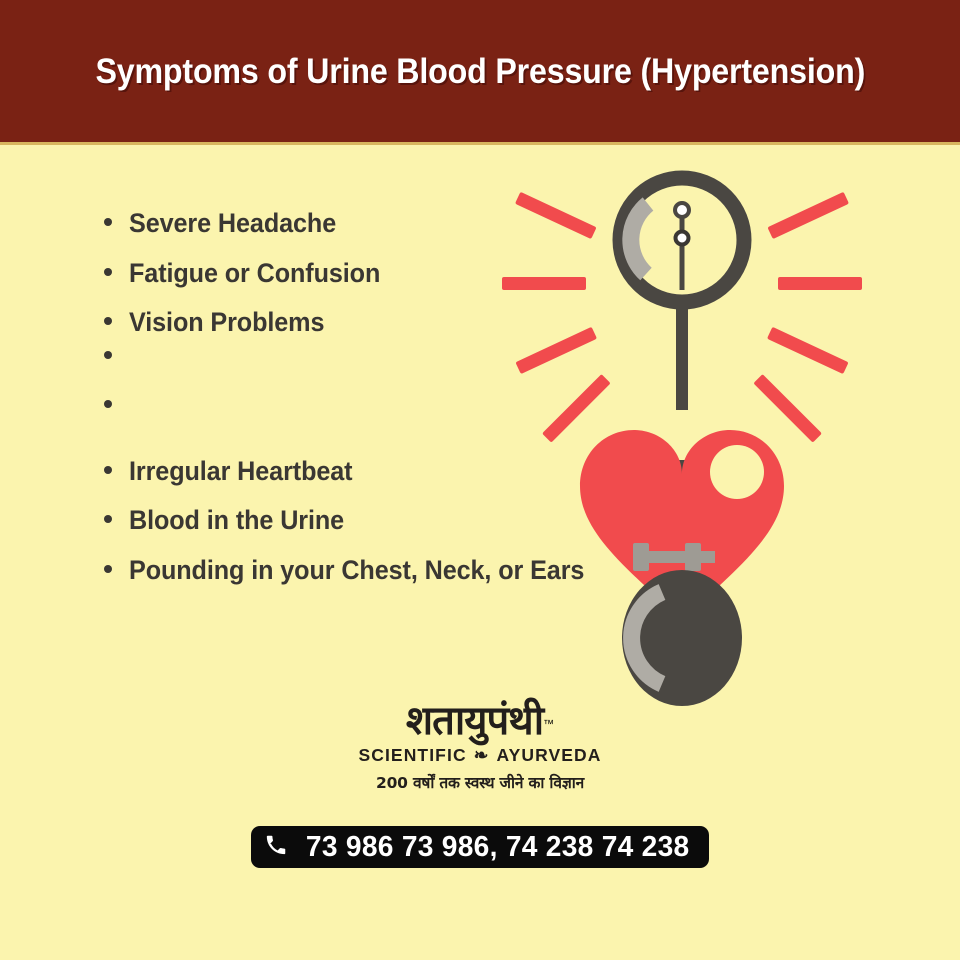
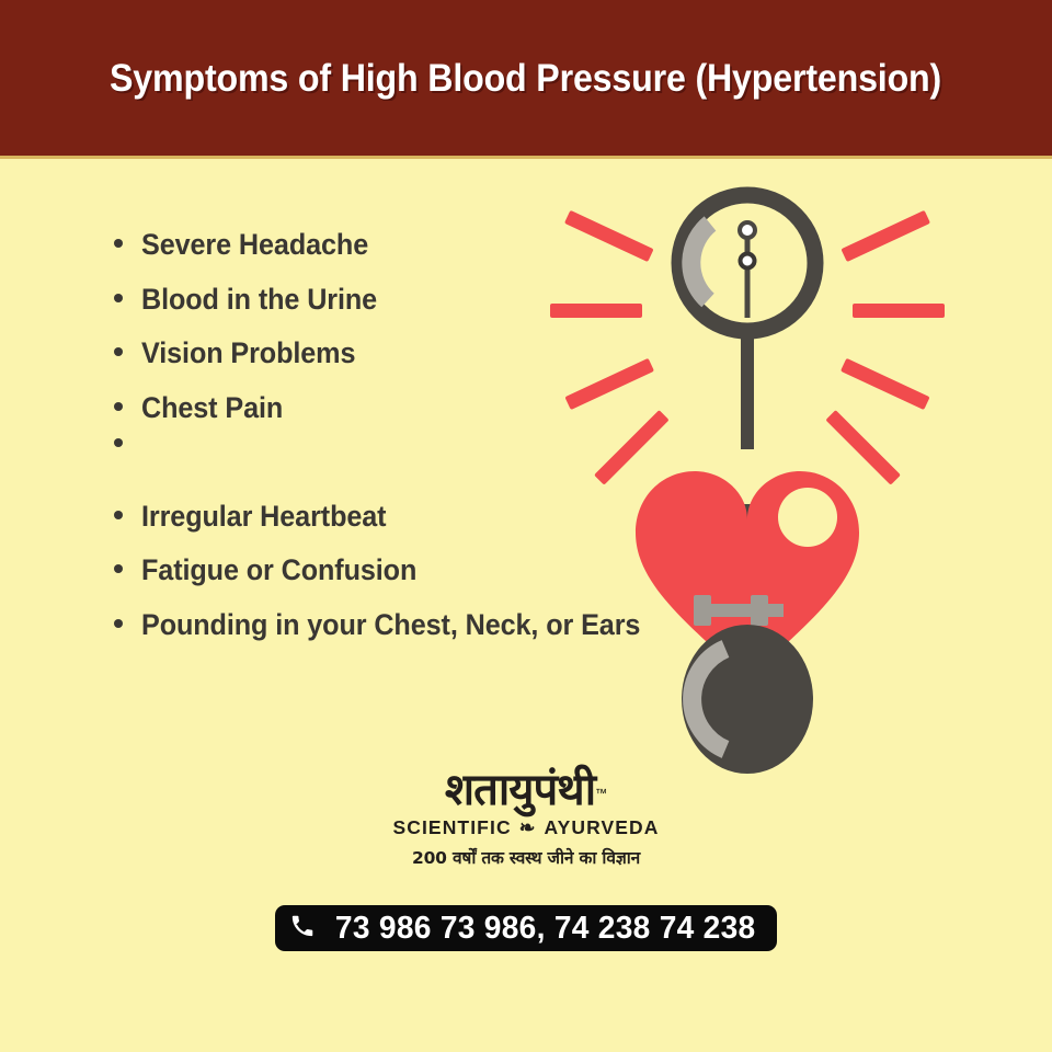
- Symptoms of Urine Blood Pressure (Hypertension)
+ Symptoms of High Blood Pressure (Hypertension)
  Severe Headache
- Fatigue or Confusion
+ Blood in the Urine
  Vision Problems
+ Chest Pain
  Irregular Heartbeat
- Blood in the Urine
+ Fatigue or Confusion
  Pounding in your Chest, Neck, or Ears
  शतायुपंथी™
  SCIENTIFIC
  ❧
  AYURVEDA
  200 वर्षों तक स्वस्थ जीने का विज्ञान
  73 986 73 986, 74 238 74 238
